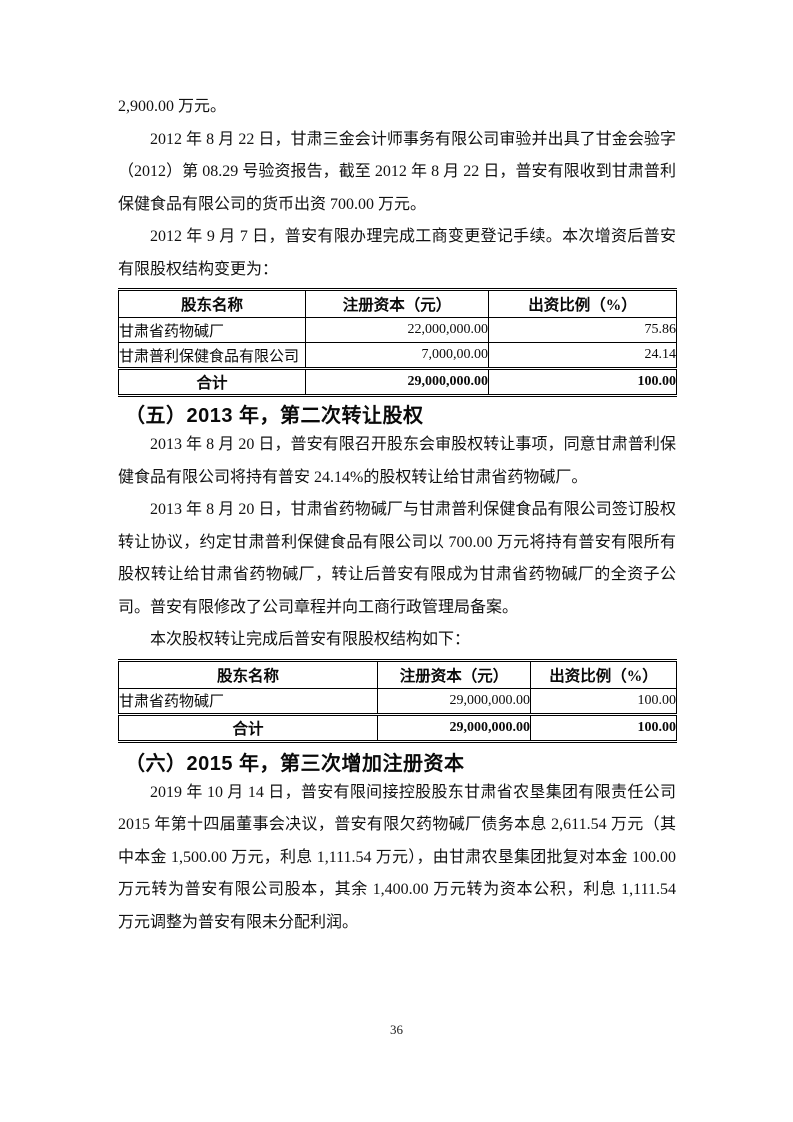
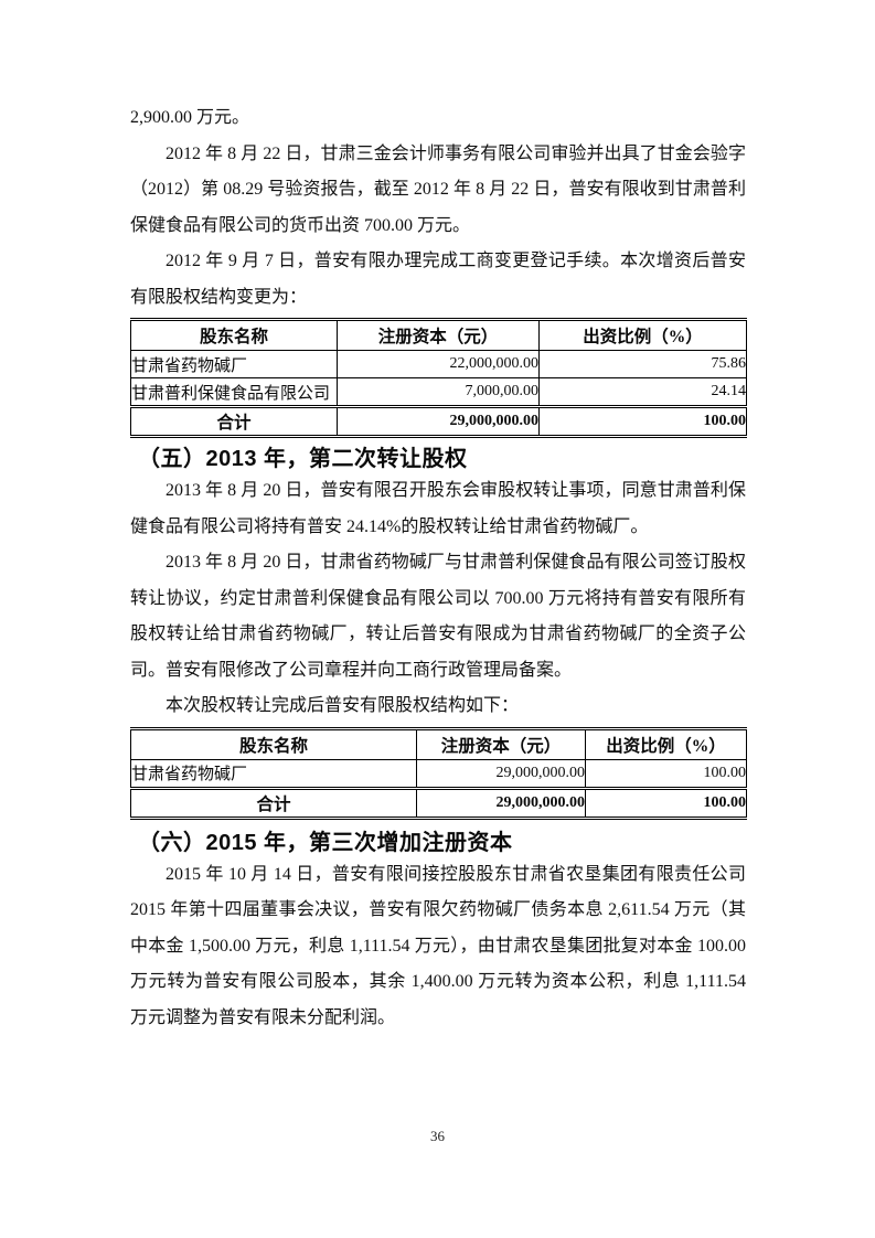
  2,900.00 万元。
  2012 年 8 月 22 日，甘肃三金会计师事务有限公司审验并出具了甘金会验字（2012）第 08.29 号验资报告，截至 2012 年 8 月 22 日，普安有限收到甘肃普利保健食品有限公司的货币出资 700.00 万元。
  2012 年 9 月 7 日，普安有限办理完成工商变更登记手续。本次增资后普安有限股权结构变更为：
  股东名称	注册资本（元）	出资比例（%）
  甘肃省药物碱厂	22,000,000.00	75.86
  甘肃普利保健食品有限公司	7,000,00.00	24.14
  合计	29,000,000.00	100.00
  （五）2013 年，第二次转让股权
  2013 年 8 月 20 日，普安有限召开股东会审股权转让事项，同意甘肃普利保健食品有限公司将持有普安 24.14%的股权转让给甘肃省药物碱厂。
  2013 年 8 月 20 日，甘肃省药物碱厂与甘肃普利保健食品有限公司签订股权转让协议，约定甘肃普利保健食品有限公司以 700.00 万元将持有普安有限所有股权转让给甘肃省药物碱厂，转让后普安有限成为甘肃省药物碱厂的全资子公司。普安有限修改了公司章程并向工商行政管理局备案。
  本次股权转让完成后普安有限股权结构如下：
  股东名称	注册资本（元）	出资比例（%）
  甘肃省药物碱厂	29,000,000.00	100.00
  合计	29,000,000.00	100.00
  （六）2015 年，第三次增加注册资本
- 2019 年 10 月 14 日，普安有限间接控股股东甘肃省农垦集团有限责任公司 2015 年第十四届董事会决议，普安有限欠药物碱厂债务本息 2,611.54 万元（其中本金 1,500.00 万元，利息 1,111.54 万元），由甘肃农垦集团批复对本金 100.00 万元转为普安有限公司股本，其余 1,400.00 万元转为资本公积，利息 1,111.54 万元调整为普安有限未分配利润。
+ 2015 年 10 月 14 日，普安有限间接控股股东甘肃省农垦集团有限责任公司 2015 年第十四届董事会决议，普安有限欠药物碱厂债务本息 2,611.54 万元（其中本金 1,500.00 万元，利息 1,111.54 万元），由甘肃农垦集团批复对本金 100.00 万元转为普安有限公司股本，其余 1,400.00 万元转为资本公积，利息 1,111.54 万元调整为普安有限未分配利润。
  36
